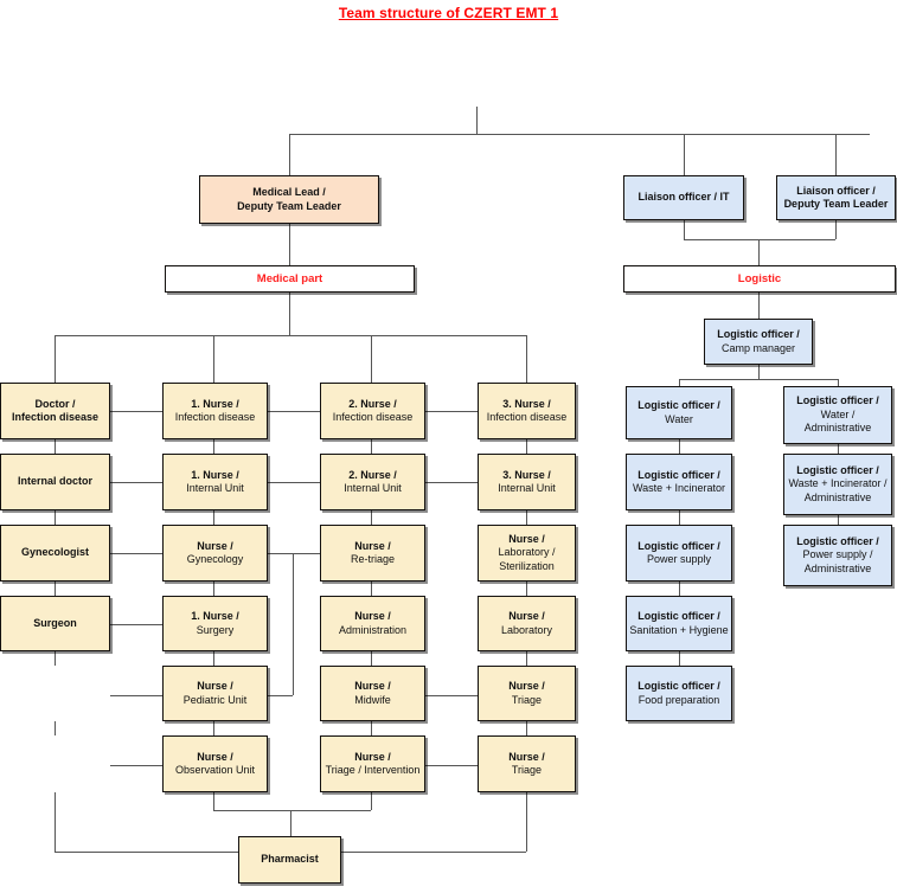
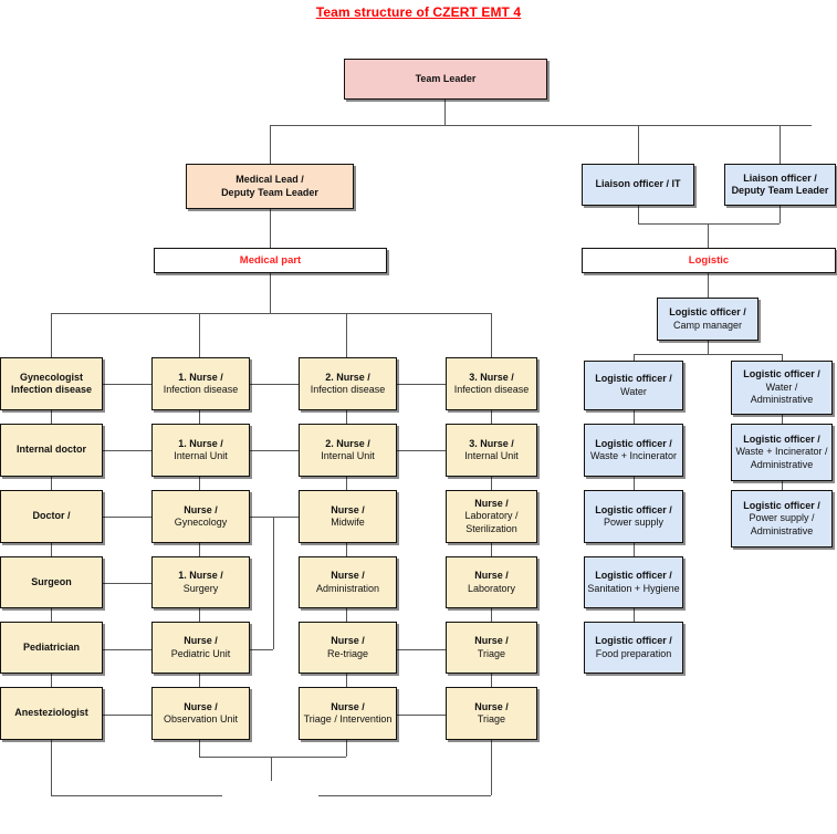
- Team structure of CZERT EMT 1
+ Team structure of CZERT EMT 4
+ Team Leader
  Medical Lead /
  Deputy Team Leader
  Liaison officer / IT
  Liaison officer /
  Deputy Team Leader
  Medical part
  Logistic
  Logistic officer /
  Camp manager
- Doctor /
+ Gynecologist
  Infection disease
  1. Nurse /
  Infection disease
  2. Nurse /
  Infection disease
  3. Nurse /
  Infection disease
  Internal doctor
  1. Nurse /
  Internal Unit
  2. Nurse /
  Internal Unit
  3. Nurse /
  Internal Unit
- Gynecologist
+ Doctor /
  Nurse /
  Gynecology
  Nurse /
- Re-triage
+ Midwife
  Nurse /
  Laboratory /
  Sterilization
  Surgeon
  1. Nurse /
  Surgery
  Nurse /
  Administration
  Nurse /
  Laboratory
+ Pediatrician
  Nurse /
  Pediatric Unit
  Nurse /
- Midwife
+ Re-triage
  Nurse /
  Triage
+ Anesteziologist
  Nurse /
  Observation Unit
  Nurse /
  Triage / Intervention
  Nurse /
  Triage
- Pharmacist
  Logistic officer /
  Water
  Logistic officer /
  Waste + Incinerator
  Logistic officer /
  Power supply
  Logistic officer /
  Sanitation + Hygiene
  Logistic officer /
  Food preparation
  Logistic officer /
  Water /
  Administrative
  Logistic officer /
  Waste + Incinerator /
  Administrative
  Logistic officer /
  Power supply /
  Administrative
